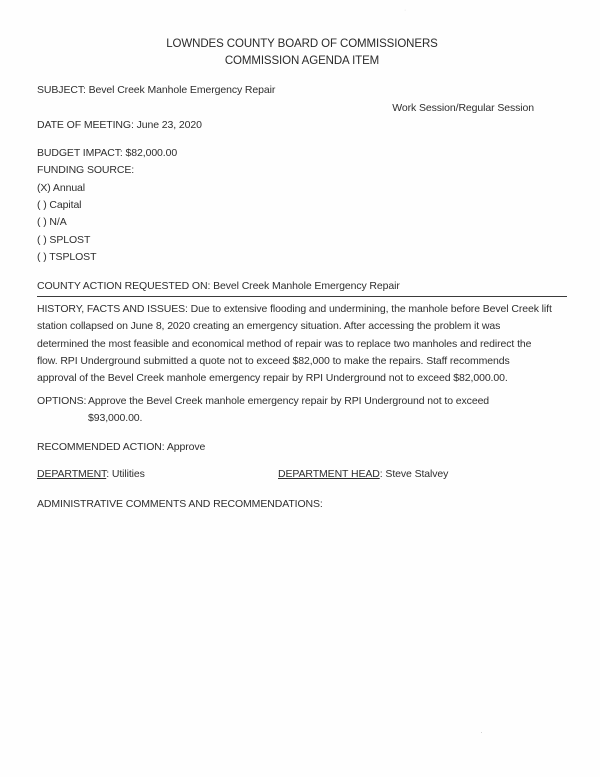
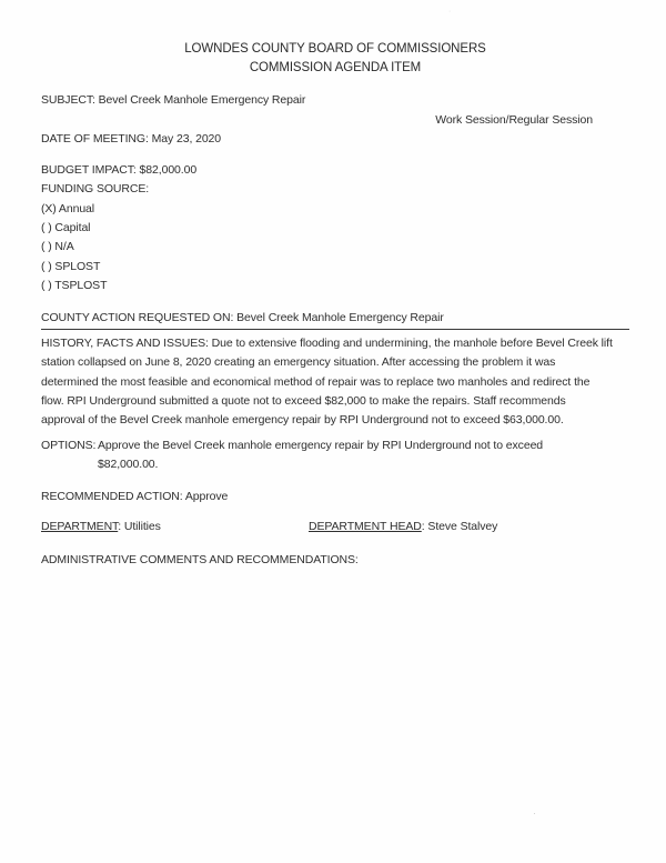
  LOWNDES COUNTY BOARD OF COMMISSIONERS
  COMMISSION AGENDA ITEM
  SUBJECT: Bevel Creek Manhole Emergency Repair
  Work Session/Regular Session
- DATE OF MEETING: June 23, 2020
+ DATE OF MEETING: May 23, 2020
  BUDGET IMPACT: $82,000.00
  FUNDING SOURCE:
  (X) Annual
  ( ) Capital
  ( ) N/A
  ( ) SPLOST
  ( ) TSPLOST
  COUNTY ACTION REQUESTED ON: Bevel Creek Manhole Emergency Repair
  HISTORY, FACTS AND ISSUES: Due to extensive flooding and undermining, the manhole before Bevel Creek lift
  station collapsed on June 8, 2020 creating an emergency situation. After accessing the problem it was
  determined the most feasible and economical method of repair was to replace two manholes and redirect the
  flow. RPI Underground submitted a quote not to exceed $82,000 to make the repairs. Staff recommends
- approval of the Bevel Creek manhole emergency repair by RPI Underground not to exceed $82,000.00.
+ approval of the Bevel Creek manhole emergency repair by RPI Underground not to exceed $63,000.00.
  OPTIONS:
  Approve the Bevel Creek manhole emergency repair by RPI Underground not to exceed
- $93,000.00.
+ $82,000.00.
  RECOMMENDED ACTION: Approve
  DEPARTMENT: Utilities
  DEPARTMENT HEAD: Steve Stalvey
  ADMINISTRATIVE COMMENTS AND RECOMMENDATIONS:
  ·
